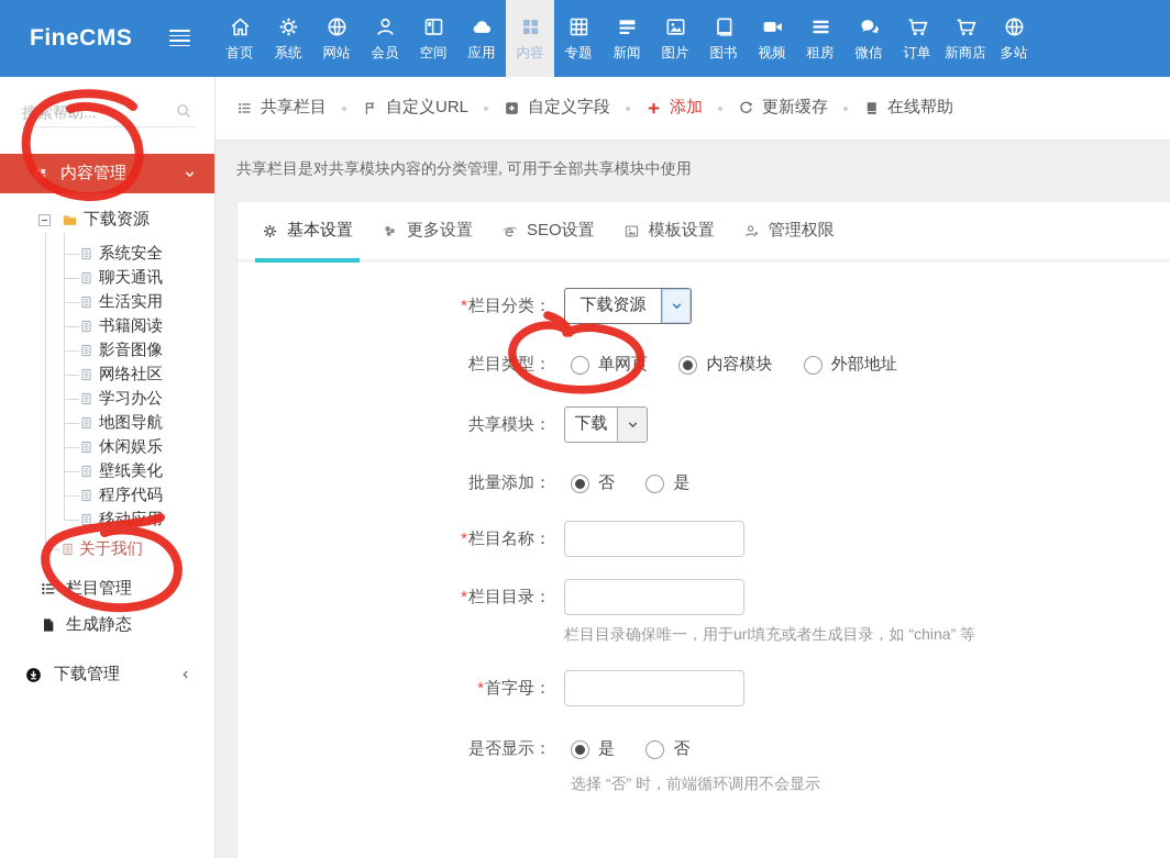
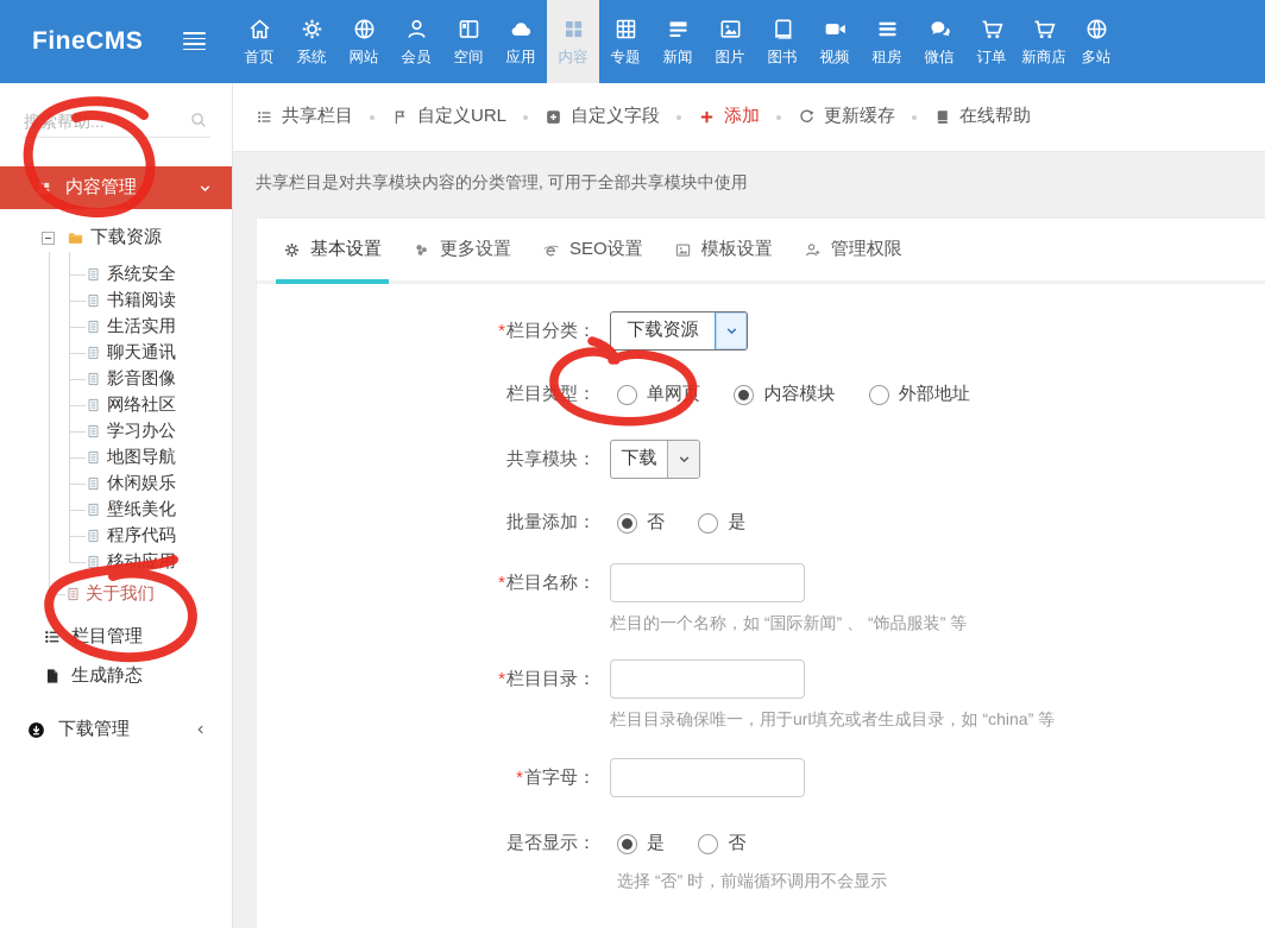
  FineCMS
  首页
  系统
  网站
  会员
  空间
  应用
  内容
  专题
  新闻
  图片
  图书
  视频
  租房
  微信
  订单
  新商店
  多站
  搜索帮助...
  内容管理
  下载资源
  系统安全
- 聊天通讯
+ 书籍阅读
  生活实用
- 书籍阅读
+ 聊天通讯
  影音图像
  网络社区
  学习办公
  地图导航
  休闲娱乐
  壁纸美化
  程序代码
  关于我们
  栏目管理
  生成静态
  下载管理
  共享栏目
  自定义URL
  自定义字段
  添加
  更新缓存
  在线帮助
  共享栏目是对共享模块内容的分类管理, 可用于全部共享模块中使用
  基本设置
  更多设置
  SEO设置
  模板设置
  管理权限
  *栏目分类：
  下载资源
  栏目类型：
  内容模块
  外部地址
  共享模块：
  下载
  批量添加：
  否
  是
  *栏目名称：
+ 栏目的一个名称，如 “国际新闻” 、 “饰品服装” 等
  *栏目目录：
  栏目目录确保唯一，用于url填充或者生成目录，如 “china” 等
  *首字母：
  是否显示：
  是
  否
  选择 “否” 时，前端循环调用不会显示
